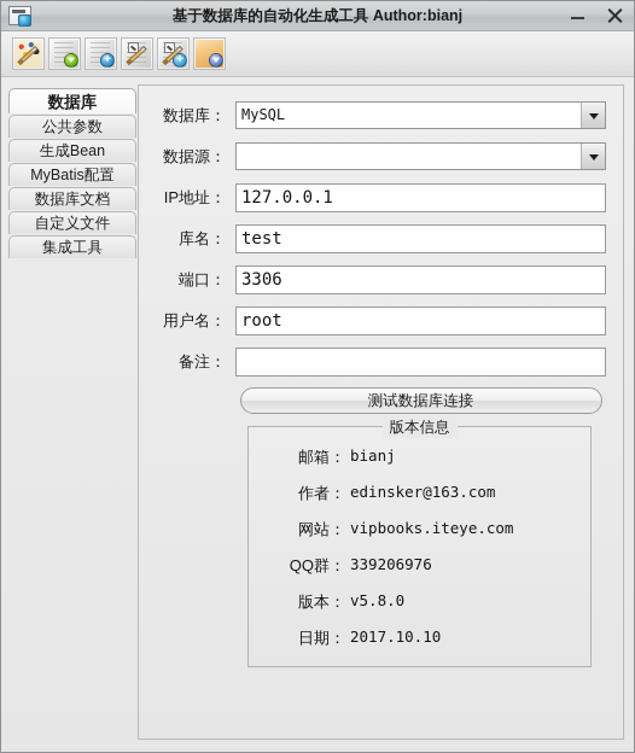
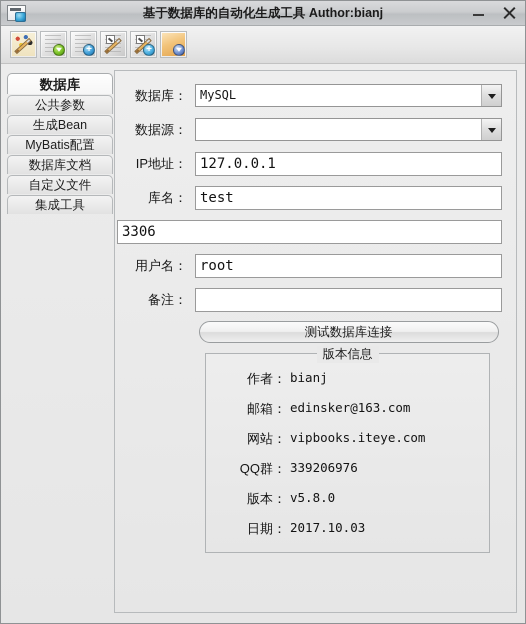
  基于数据库的自动化生成工具 Author:bianj
  数据库
  公共参数
  生成Bean
  MyBatis配置
  数据库文档
  自定义文件
  集成工具
  数据库：
  MySQL
  数据源：
  IP地址：
  127.0.0.1
  库名：
  test
- 端口：
  3306
  用户名：
  root
  备注：
  测试数据库连接
  版本信息
- 邮箱：
+ 作者：
  bianj
- 作者：
+ 邮箱：
  edinsker@163.com
  网站：
  vipbooks.iteye.com
  QQ群：
  339206976
  版本：
  v5.8.0
  日期：
- 2017.10.10
+ 2017.10.03
